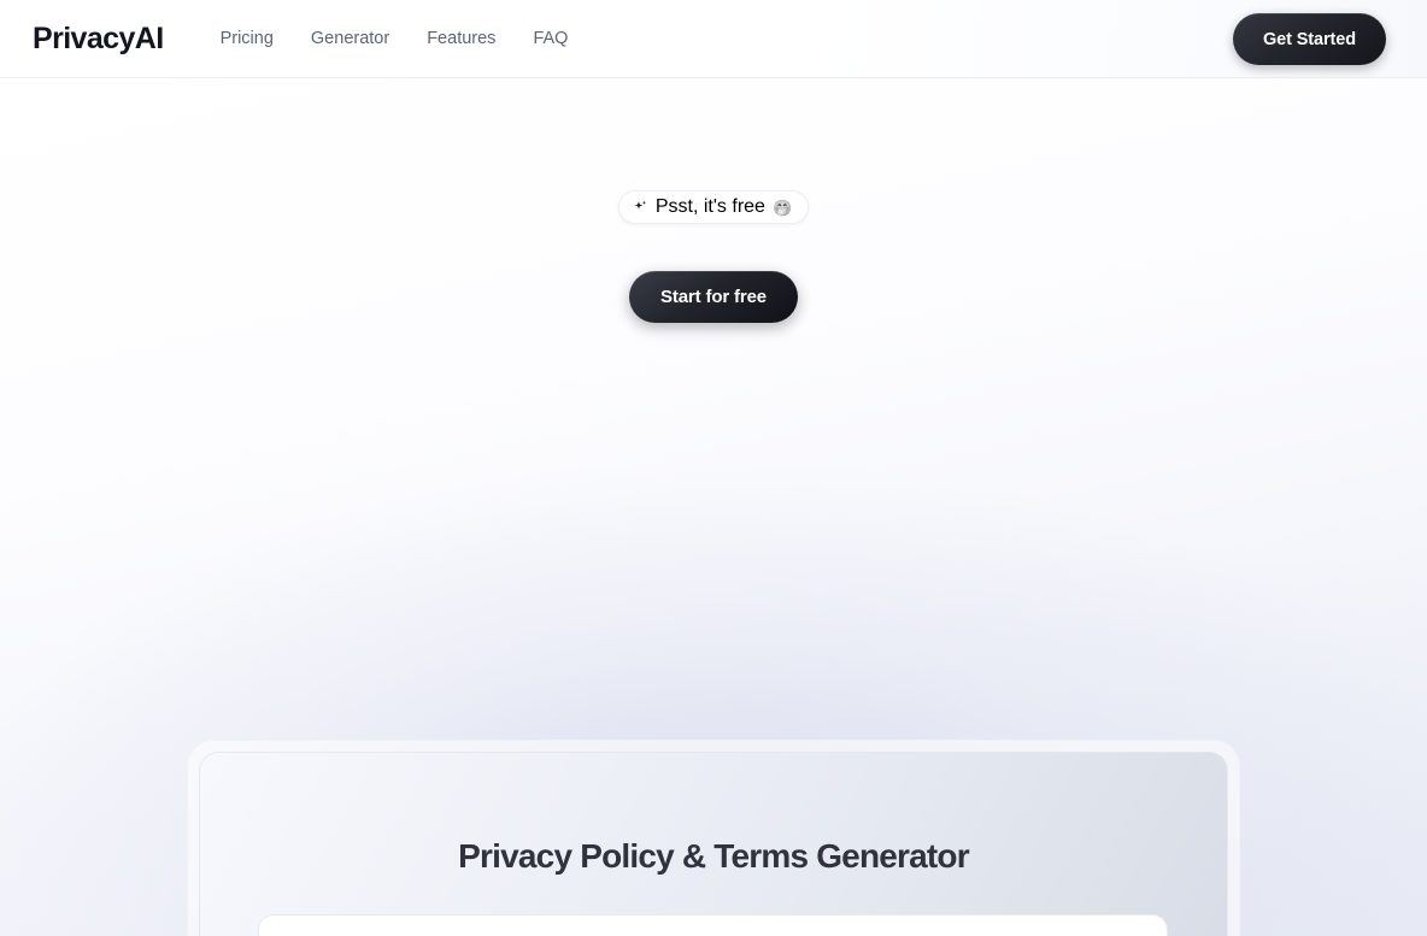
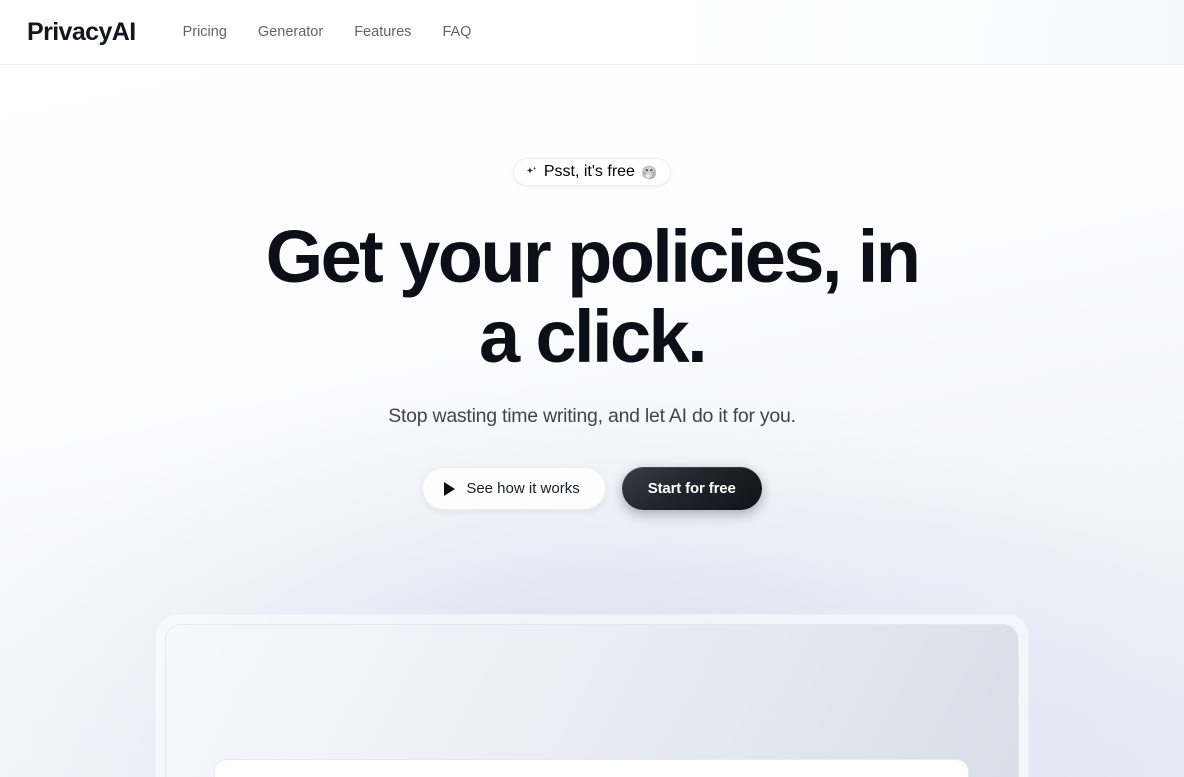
  PrivacyAI
  Pricing
  Generator
  Features
  FAQ
- Get Started
  Psst, it's free
  🤭
+ Get your policies, in a click.
+ Stop wasting time writing, and let AI do it for you.
+ See how it works
  Start for free
- Privacy Policy & Terms Generator
